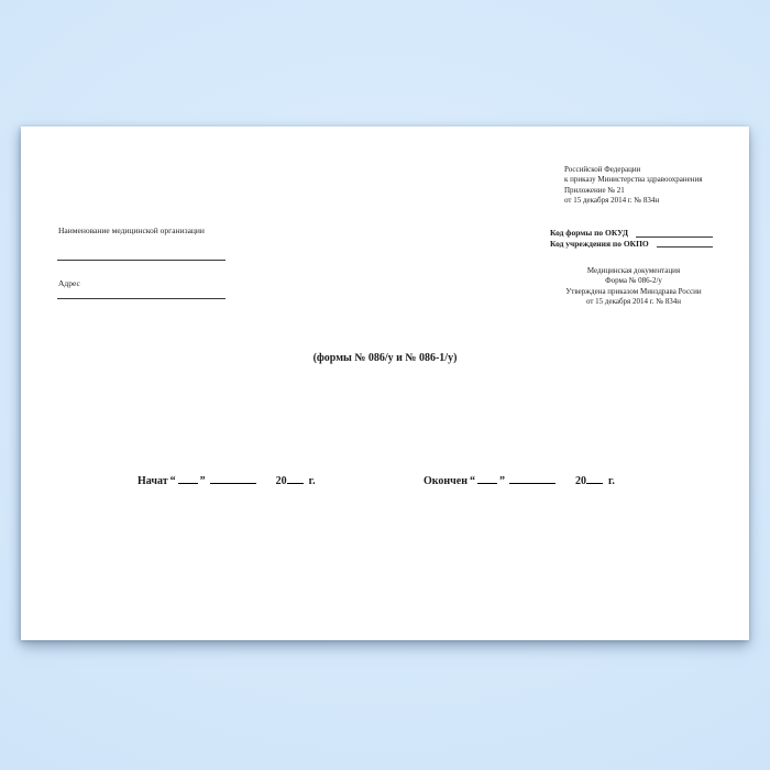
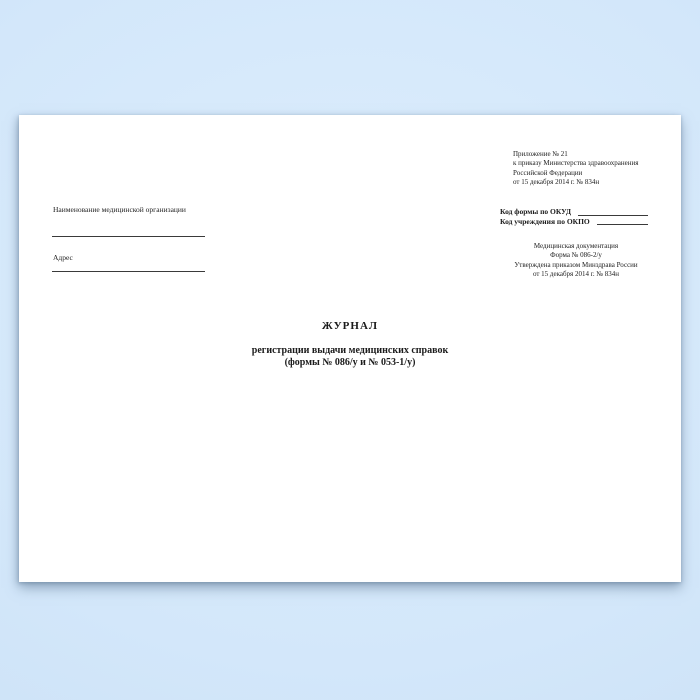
  Наименование медицинской организации
  Адрес
- Российской Федерации
+ Приложение № 21
  к приказу Министерства здравоохранения
- Приложение № 21
+ Российской Федерации
  от 15 декабря 2014 г. № 834н
  Код формы по ОКУД
  Код учреждения по ОКПО
  Медицинская документация
  Утверждена приказом Минздрава России
  от 15 декабря 2014 г. № 834н
+ ЖУРНАЛ
+ регистрации выдачи медицинских справок
- (формы № 086/у и № 086-1/у)
+ (формы № 086/у и № 053-1/у)
- Начат “ ” 20 г.
- Окончен “ ” 20 г.
